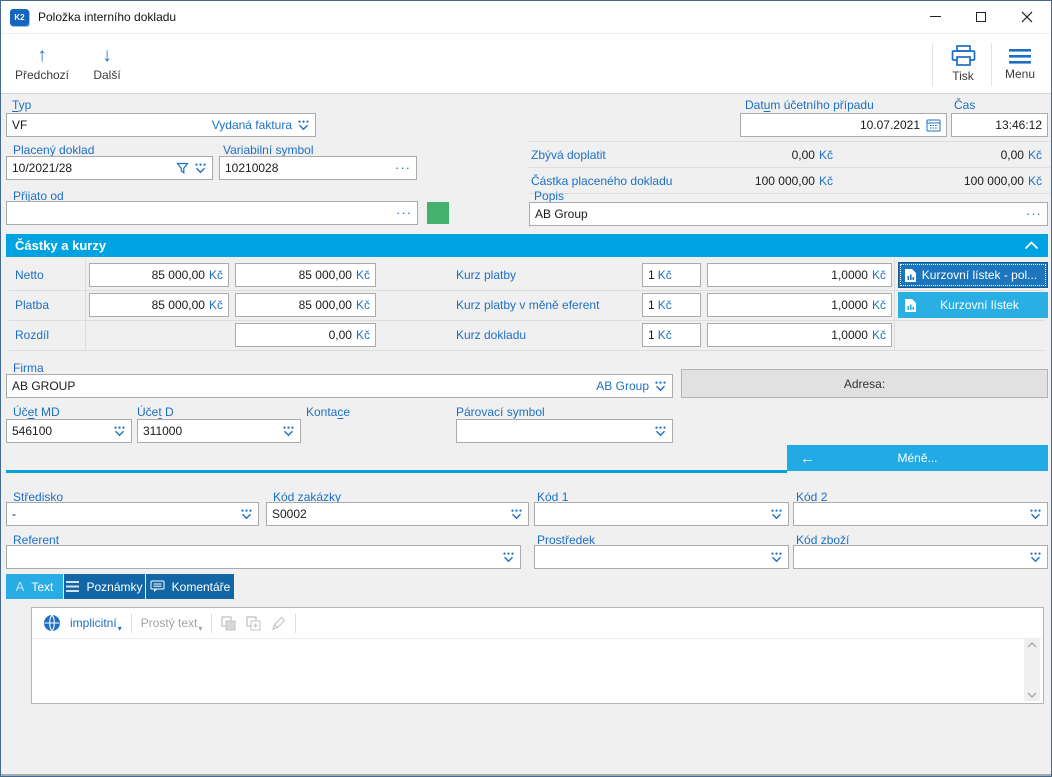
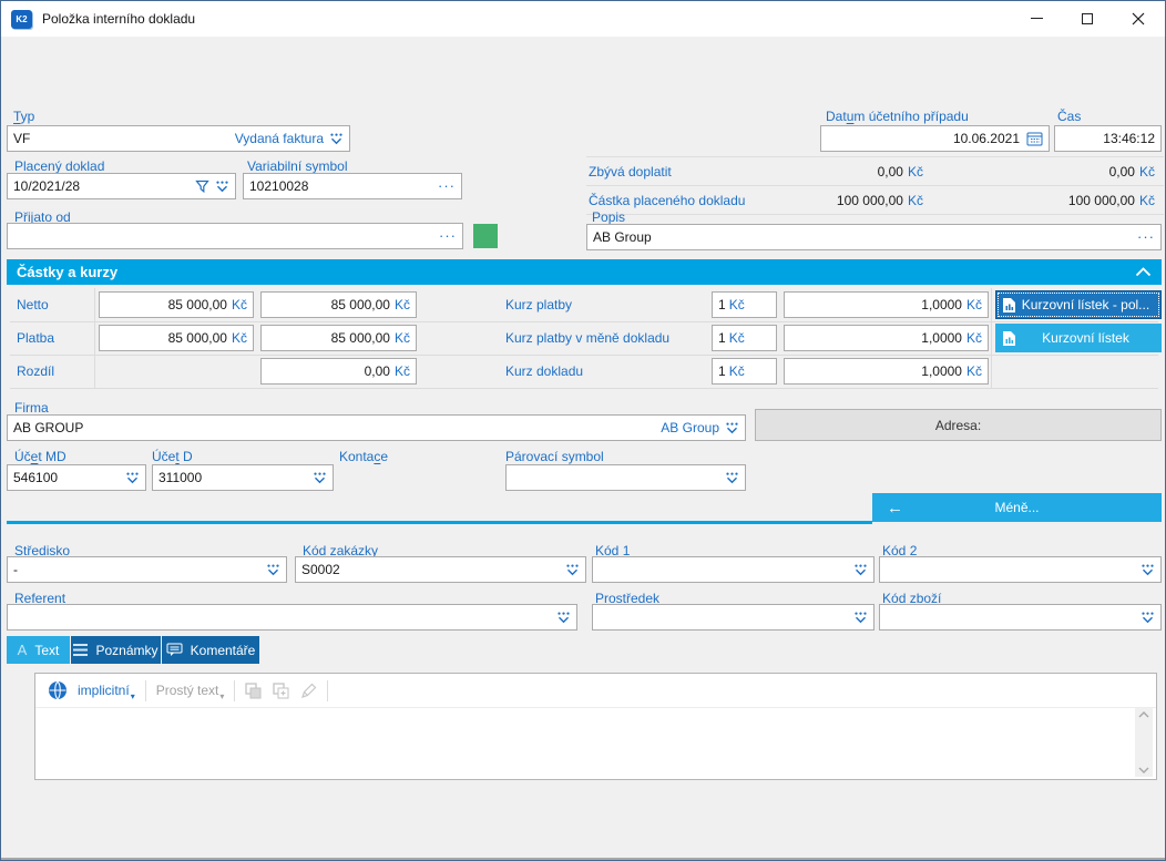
  K2
  Položka interního dokladu
- ↑
- Předchozí
- ↓
- Další
- Tisk
- Menu
  Typ
  VF
  Vydaná faktura
  Datum účetního případu
- 10.07.2021
+ 10.06.2021
  Čas
  13:46:12
  Placený doklad
  10/2021/28
  Variabilní symbol
  10210028
  ···
  Zbývá doplatit
  0,00
  Kč
  0,00
  Kč
  Částka placeného dokladu
  100 000,00
  Kč
  100 000,00
  Kč
  Přijato od
  ···
  Popis
  AB Group
  ···
  Částky a kurzy
  Netto
  85 000,00
  Kč
  85 000,00
  Kč
  Kurz platby
  1
  Kč
  1,0000
  Kč
  Kurzovní lístek - pol...
  Platba
  85 000,00
  Kč
  85 000,00
  Kč
- Kurz platby v měně eferent
+ Kurz platby v měně dokladu
  1
  Kč
  1,0000
  Kč
  Kurzovní lístek
  Rozdíl
  0,00
  Kč
  Kurz dokladu
  1
  Kč
  1,0000
  Kč
  Firma
  AB GROUP
  AB Group
  Adresa:
  Účet MD
  546100
  Účet D
  311000
  Kontace
  Párovací symbol
  ←
  Méně...
  Středisko
  -
  Kód zakázky
  S0002
  Kód 1
  Kód 2
  Referent
  Prostředek
  Kód zboží
  A
  Text
  Poznámky
  Komentáře
  implicitní▾
  Prostý text▾
